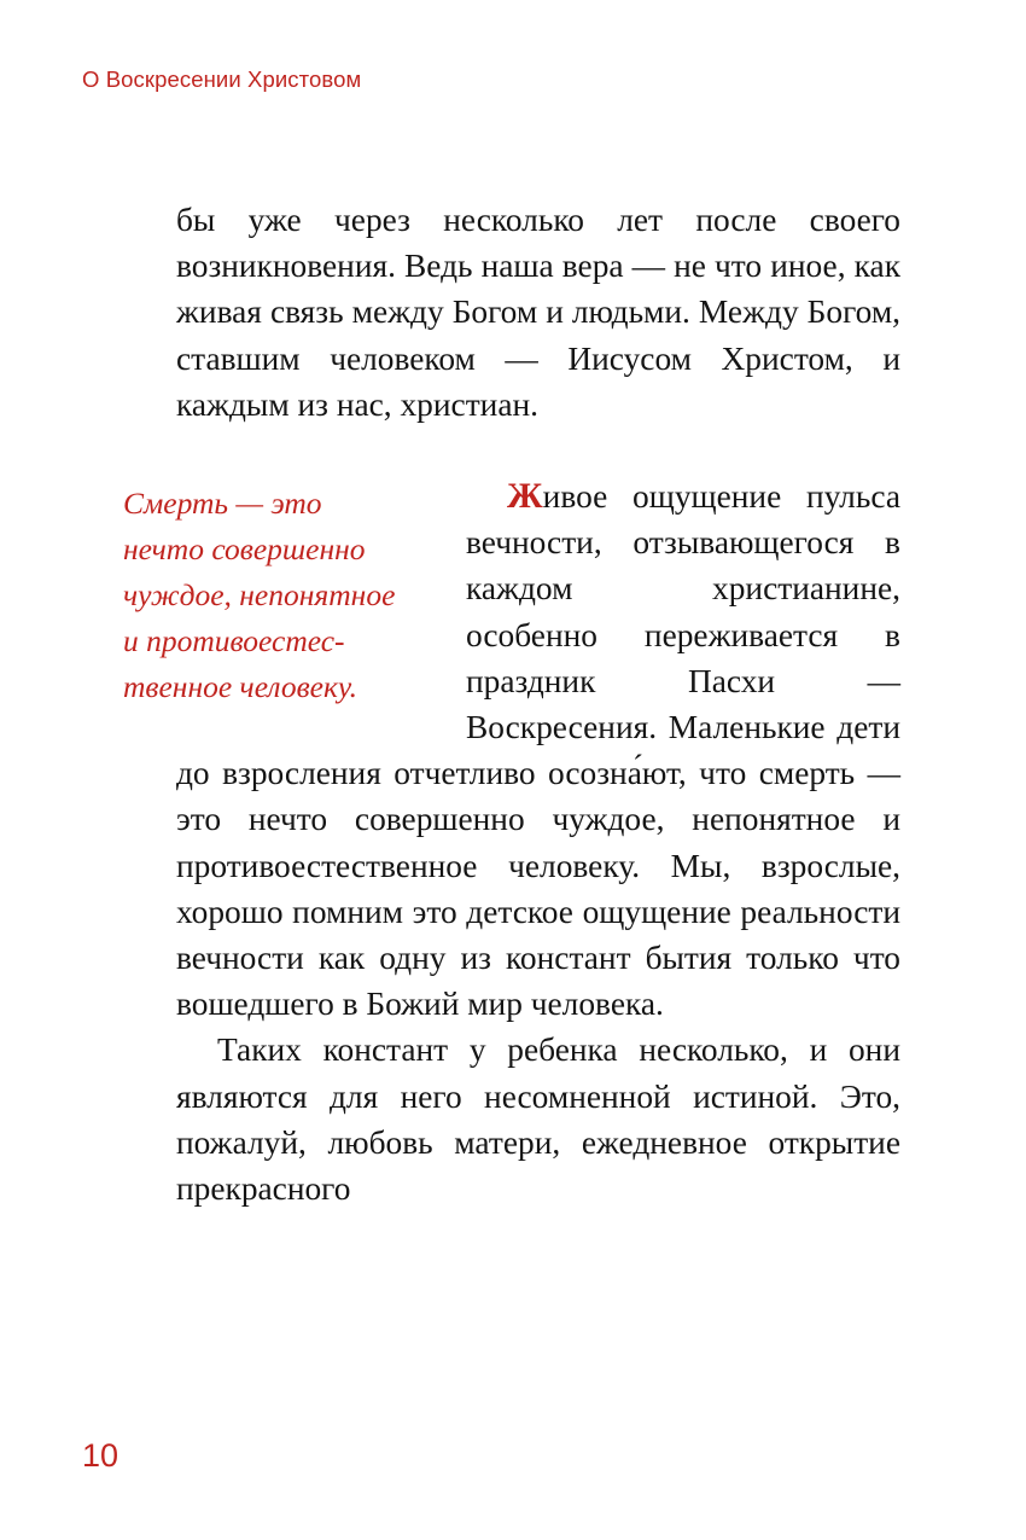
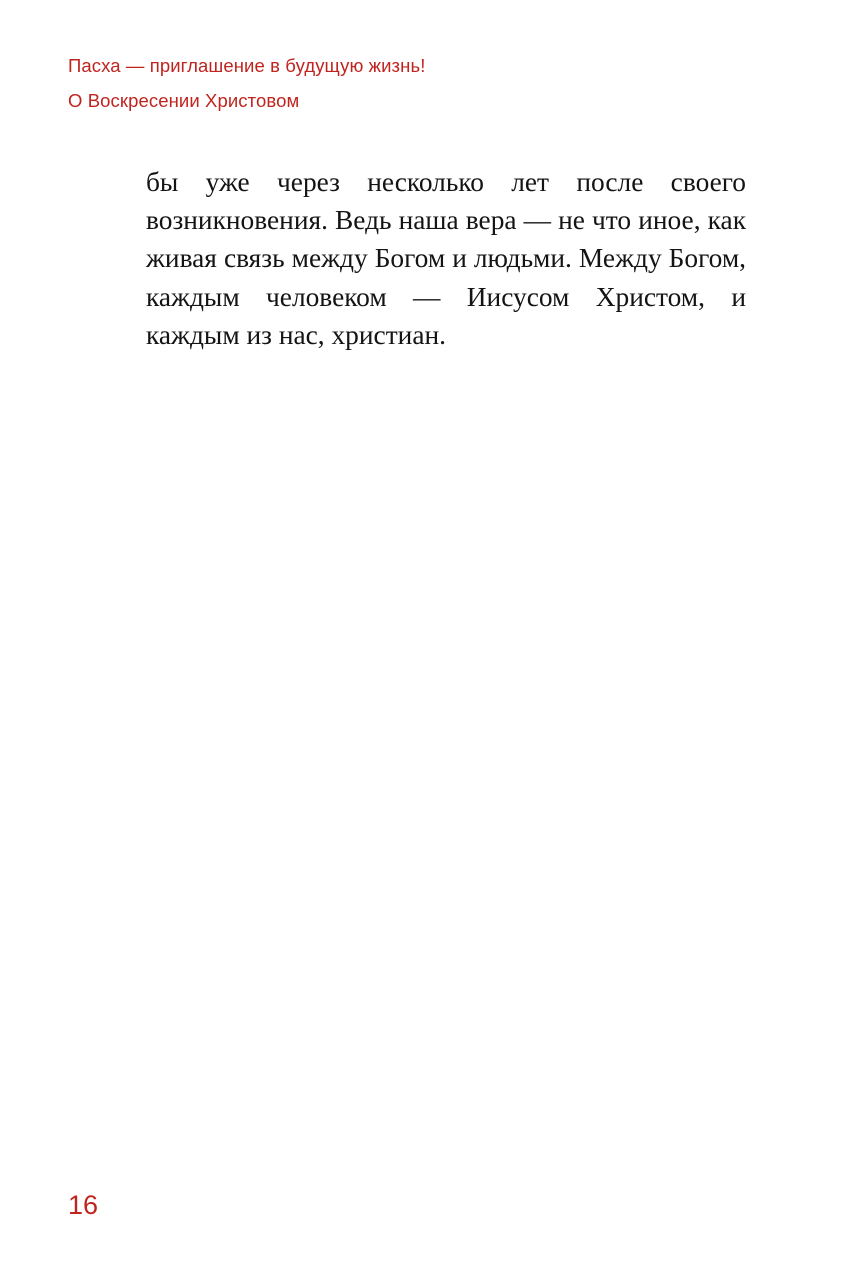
+ Пасха — приглашение в будущую жизнь!
  О Воскресении Христовом
- бы уже через несколько лет после своего возникновения. Ведь наша вера — не что иное, как живая связь между Богом и людьми. Между Богом, ставшим человеком — Иисусом Христом, и каждым из нас, христиан.
+ бы уже через несколько лет после своего возникновения. Ведь наша вера — не что иное, как живая связь между Богом и людьми. Между Богом, каждым человеком — Иисусом Христом, и каждым из нас, христиан.
- Смерть — это
- нечто совершенно
- чуждое, непонятное
- и противоестес-
- твенное человеку.
- Живое ощущение пульса вечности, отзывающегося в каждом христианине, особенно переживается в праздник Пасхи — Воскресения. Маленькие дети до взросления отчетливо осозна́ют, что смерть — это нечто совершенно чуждое, непонятное и противоестественное человеку. Мы, взрослые, хорошо помним это детское ощущение реальности вечности как одну из констант бытия только что вошедшего в Божий мир человека.
- Таких констант у ребенка несколько, и они являются для него несомненной истиной. Это, пожалуй, любовь матери, ежедневное открытие прекрасного
- 10
+ 16
